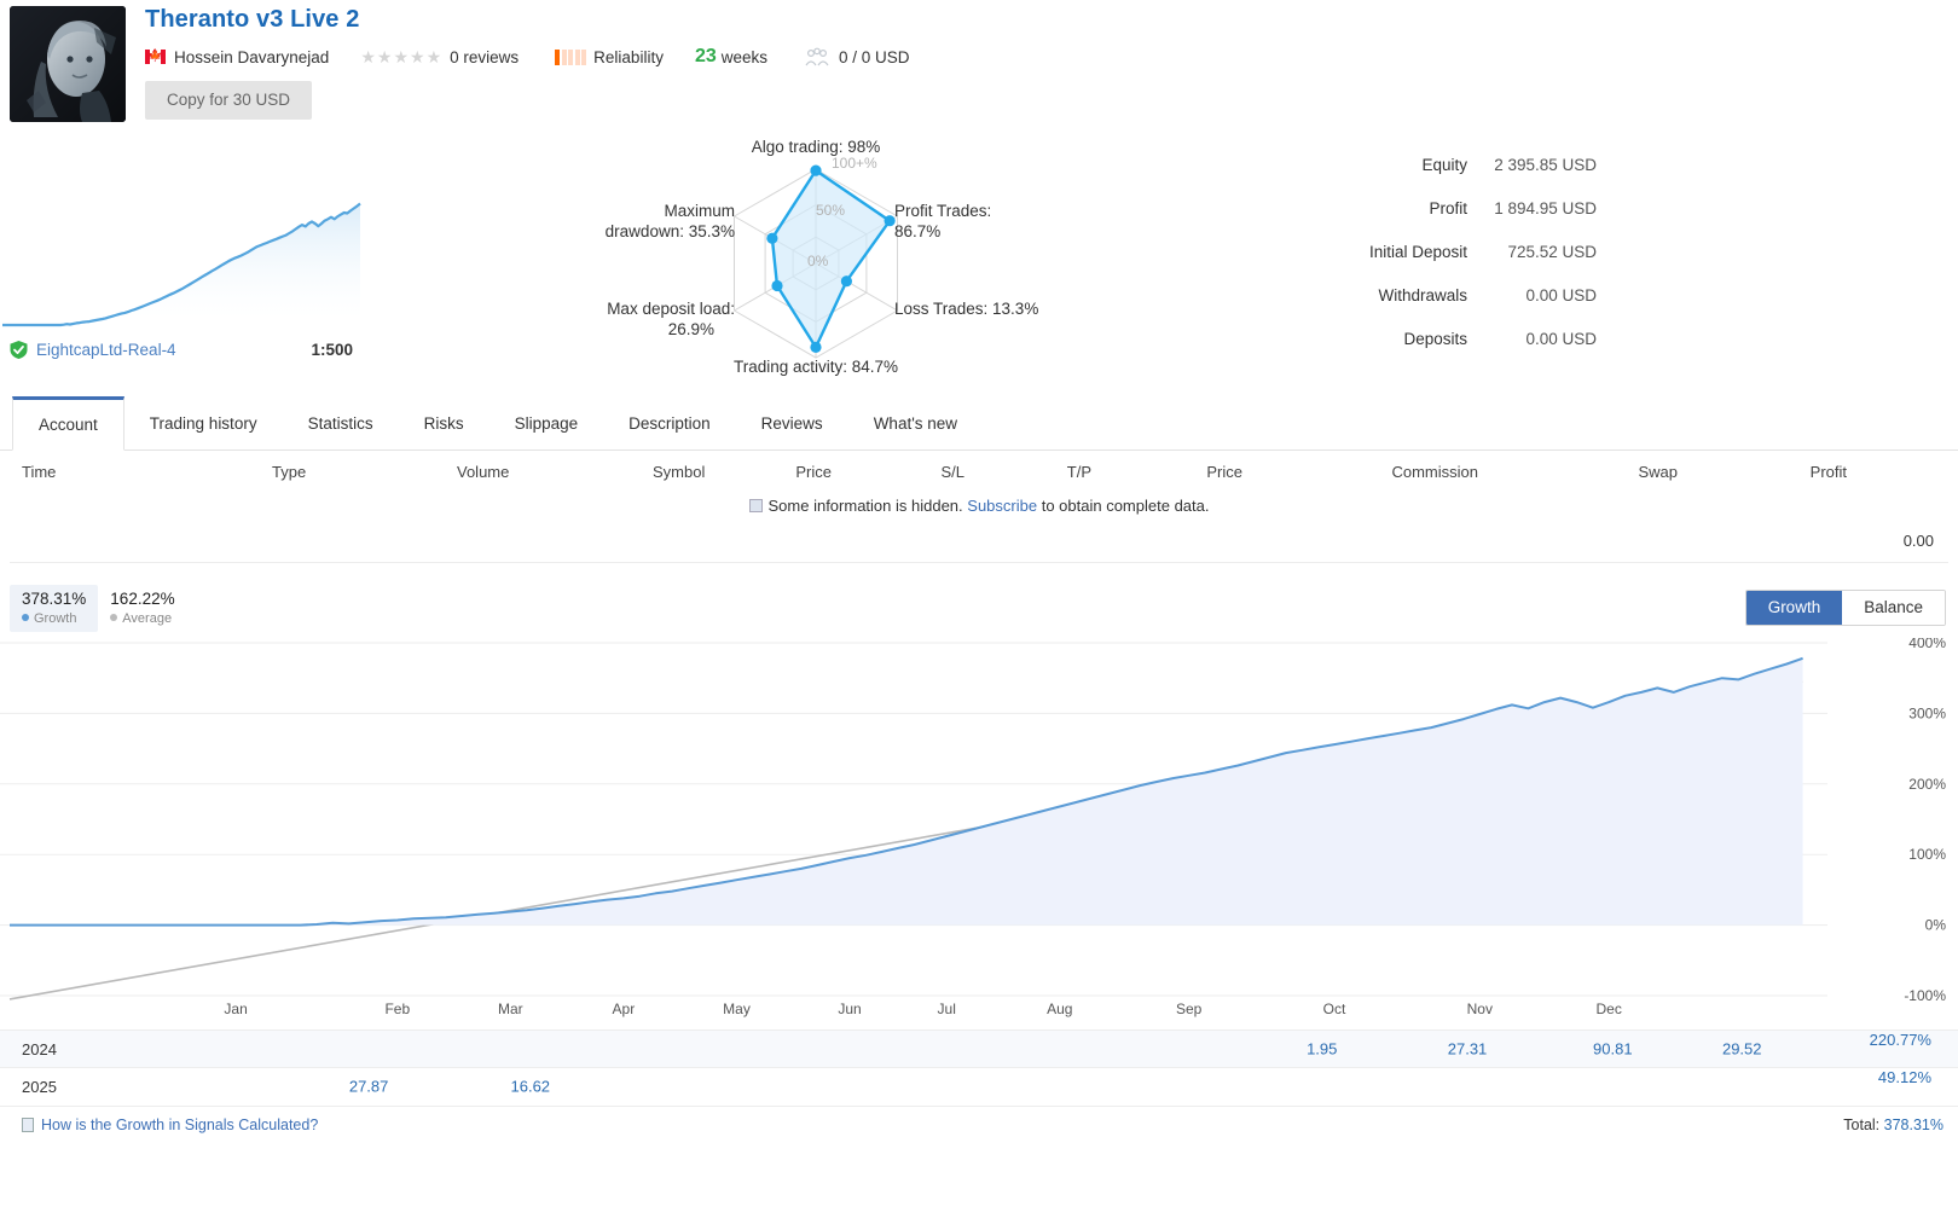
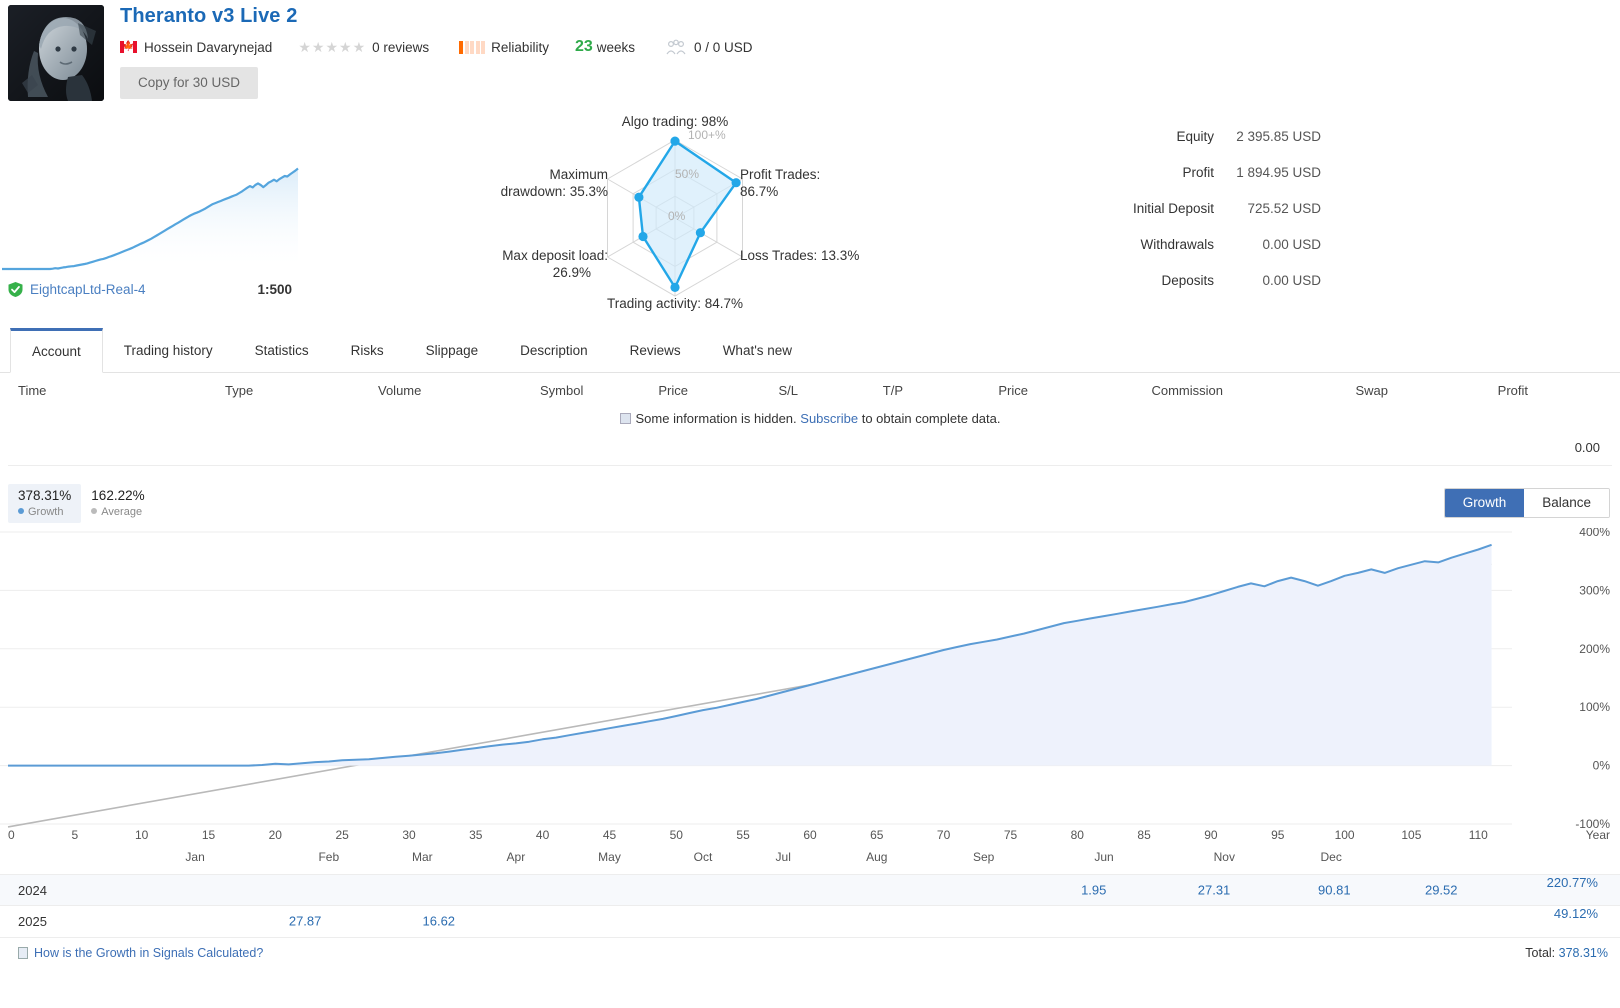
  Theranto v3 Live 2
  🍁
  Hossein Davarynejad
  ★
  ★
  ★
  ★
  ★
  0 reviews
  Reliability
  23
  weeks
  0 / 0 USD
  Copy for 30 USD
  EightcapLtd-Real-4
  1:500
  100+%
  50%
  0%
  Algo trading: 98%
  Profit Trades:
  86.7%
  Loss Trades: 13.3%
  Trading activity: 84.7%
  Max deposit load:
  26.9%
  Maximum
  drawdown: 35.3%
  Equity
  2 395.85 USD
  Profit
  1 894.95 USD
  Initial Deposit
  725.52 USD
  Withdrawals
  0.00 USD
  Deposits
  0.00 USD
  Account
  Trading history
  Statistics
  Risks
  Slippage
  Description
  Reviews
  What's new
  Time
  Type
  Volume
  Symbol
  Price
  S/L
  T/P
  Price
  Commission
  Swap
  Profit
  Some information is hidden. Subscribe to obtain complete data.
  0.00
  378.31%
  Growth
  162.22%
  Average
  Growth
  Balance
  400%
  300%
  200%
  100%
  0%
  -100%
+ 0
+ 5
+ 10
+ 15
+ 20
+ 25
+ 30
+ 35
+ 40
+ 45
+ 50
+ 55
+ 60
+ 65
+ 70
+ 75
+ 80
+ 85
+ 90
+ 95
+ 100
+ 105
+ 110
+ Year
  Jan
  Feb
  Mar
  Apr
  May
- Jun
+ Oct
  Jul
  Aug
  Sep
- Oct
+ Jun
  Nov
  Dec
  2024									1.95	27.31	90.81	29.52	220.77%
  2025	27.87	16.62	49.12%
  How is the Growth in Signals Calculated?
  Total: 378.31%
